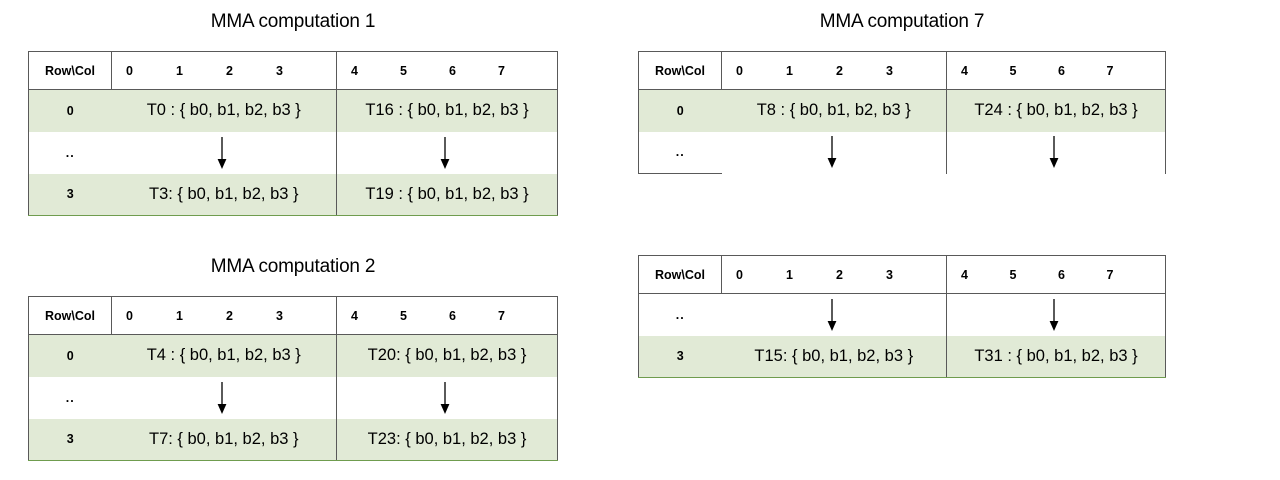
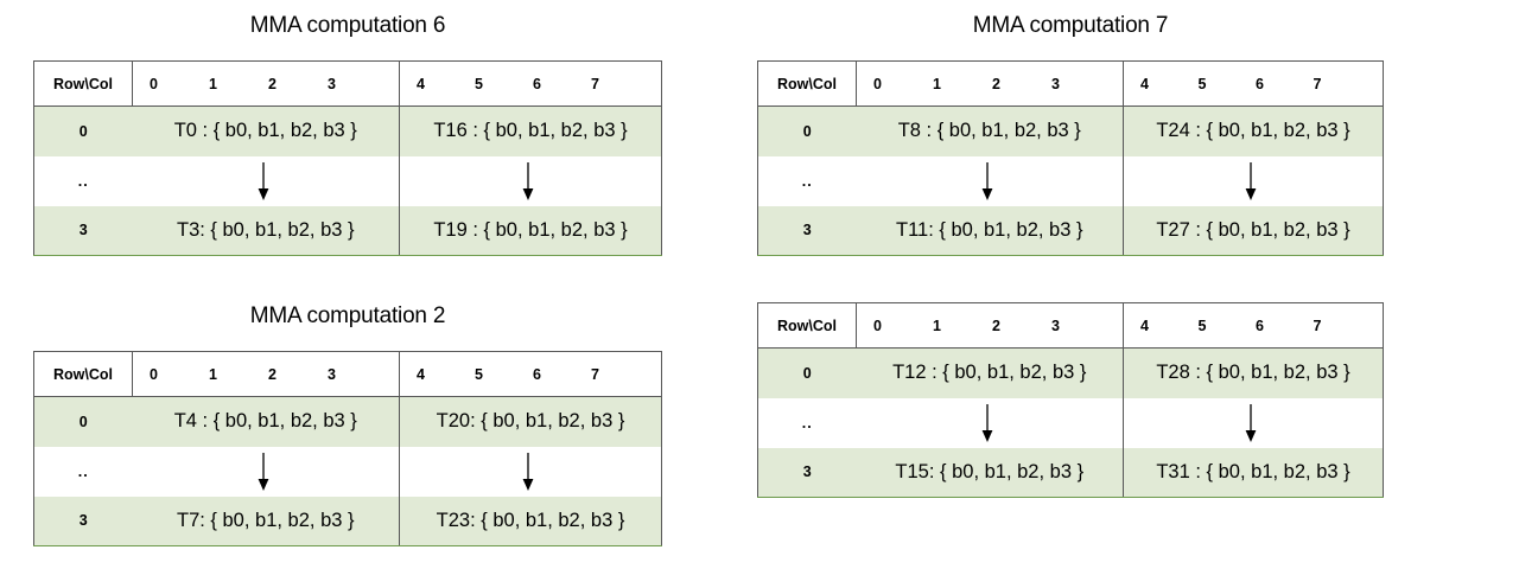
- MMA computation 1
+ MMA computation 6
  Row\Col	0 1 2 3	4 5 6 7
  0	T0 : { b0, b1, b2, b3 }	T16 : { b0, b1, b2, b3 }
  ..
  3	T3: { b0, b1, b2, b3 }	T19 : { b0, b1, b2, b3 }
  MMA computation 7
  Row\Col	0 1 2 3	4 5 6 7
  0	T8 : { b0, b1, b2, b3 }	T24 : { b0, b1, b2, b3 }
  ..
+ 3	T11: { b0, b1, b2, b3 }	T27 : { b0, b1, b2, b3 }
  MMA computation 2
  Row\Col	0 1 2 3	4 5 6 7
  0	T4 : { b0, b1, b2, b3 }	T20: { b0, b1, b2, b3 }
  ..
  3	T7: { b0, b1, b2, b3 }	T23: { b0, b1, b2, b3 }
  Row\Col	0 1 2 3	4 5 6 7
+ 0	T12 : { b0, b1, b2, b3 }	T28 : { b0, b1, b2, b3 }
  ..
  3	T15: { b0, b1, b2, b3 }	T31 : { b0, b1, b2, b3 }
